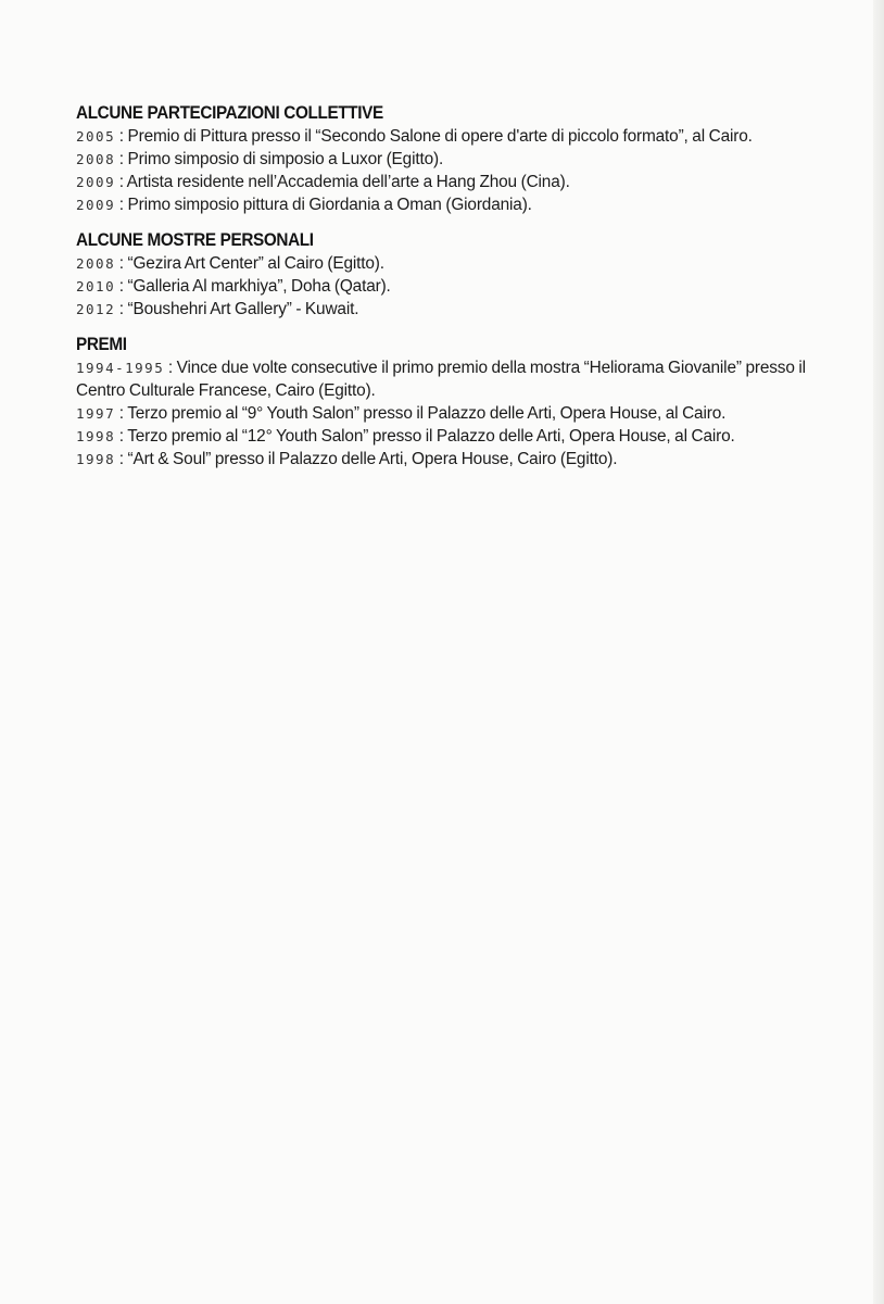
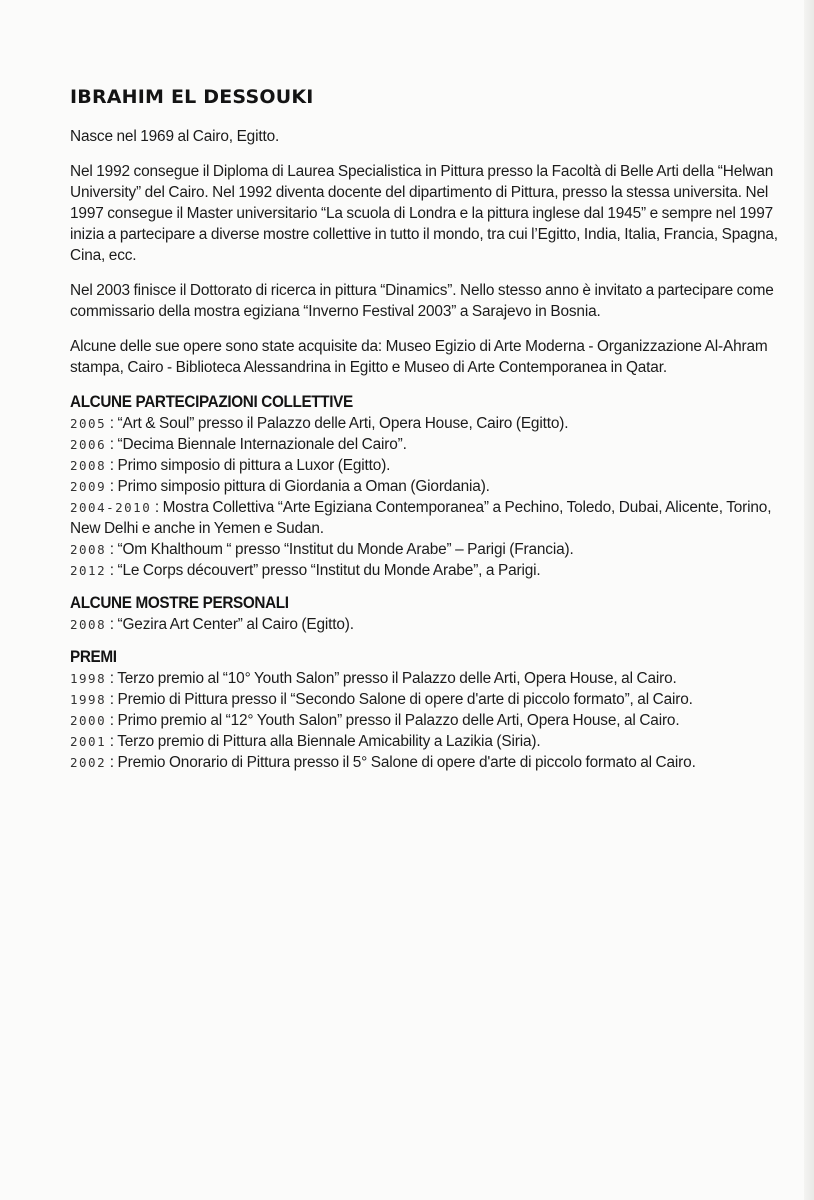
+ IBRAHIM EL DESSOUKI
+ Nasce nel 1969 al Cairo, Egitto.
+ Nel 1992 consegue il Diploma di Laurea Specialistica in Pittura presso la Facoltà di Belle Arti della “Helwan University” del Cairo. Nel 1992 diventa docente del dipartimento di Pittura, presso la stessa universita. Nel 1997 consegue il Master universitario “La scuola di Londra e la pittura inglese dal 1945” e sempre nel 1997 inizia a partecipare a diverse mostre collettive in tutto il mondo, tra cui l’Egitto, India, Italia, Francia, Spagna, Cina, ecc.
+ Nel 2003 finisce il Dottorato di ricerca in pittura “Dinamics”. Nello stesso anno è invitato a partecipare come commissario della mostra egiziana “Inverno Festival 2003” a Sarajevo in Bosnia.
+ Alcune delle sue opere sono state acquisite da: Museo Egizio di Arte Moderna - Organizzazione Al-Ahram stampa, Cairo - Biblioteca Alessandrina in Egitto e Museo di Arte Contemporanea in Qatar.
  ALCUNE PARTECIPAZIONI COLLETTIVE
- 2005 : Premio di Pittura presso il “Secondo Salone di opere d'arte di piccolo formato”, al Cairo.
+ 2005 : “Art & Soul” presso il Palazzo delle Arti, Opera House, Cairo (Egitto).
+ 2006 : “Decima Biennale Internazionale del Cairo”.
- 2008 : Primo simposio di simposio a Luxor (Egitto).
+ 2008 : Primo simposio di pittura a Luxor (Egitto).
- 2009 : Artista residente nell’Accademia dell’arte a Hang Zhou (Cina).
  2009 : Primo simposio pittura di Giordania a Oman (Giordania).
+ 2004-2010 : Mostra Collettiva “Arte Egiziana Contemporanea” a Pechino, Toledo, Dubai, Alicente, Torino, New Delhi e anche in Yemen e Sudan.
+ 2008 : “Om Khalthoum “ presso “Institut du Monde Arabe” – Parigi (Francia).
+ 2012 : “Le Corps découvert” presso “Institut du Monde Arabe”, a Parigi.
  ALCUNE MOSTRE PERSONALI
  2008 : “Gezira Art Center” al Cairo (Egitto).
- 2010 : “Galleria Al markhiya”, Doha (Qatar).
- 2012 : “Boushehri Art Gallery” - Kuwait.
  PREMI
- 1994-1995 : Vince due volte consecutive il primo premio della mostra “Heliorama Giovanile” presso il Centro Culturale Francese, Cairo (Egitto).
- 1997 : Terzo premio al “9° Youth Salon” presso il Palazzo delle Arti, Opera House, al Cairo.
- 1998 : Terzo premio al “12° Youth Salon” presso il Palazzo delle Arti, Opera House, al Cairo.
+ 1998 : Terzo premio al “10° Youth Salon” presso il Palazzo delle Arti, Opera House, al Cairo.
- 1998 : “Art & Soul” presso il Palazzo delle Arti, Opera House, Cairo (Egitto).
+ 1998 : Premio di Pittura presso il “Secondo Salone di opere d'arte di piccolo formato”, al Cairo.
+ 2000 : Primo premio al “12° Youth Salon” presso il Palazzo delle Arti, Opera House, al Cairo.
+ 2001 : Terzo premio di Pittura alla Biennale Amicability a Lazikia (Siria).
+ 2002 : Premio Onorario di Pittura presso il 5° Salone di opere d'arte di piccolo formato al Cairo.
